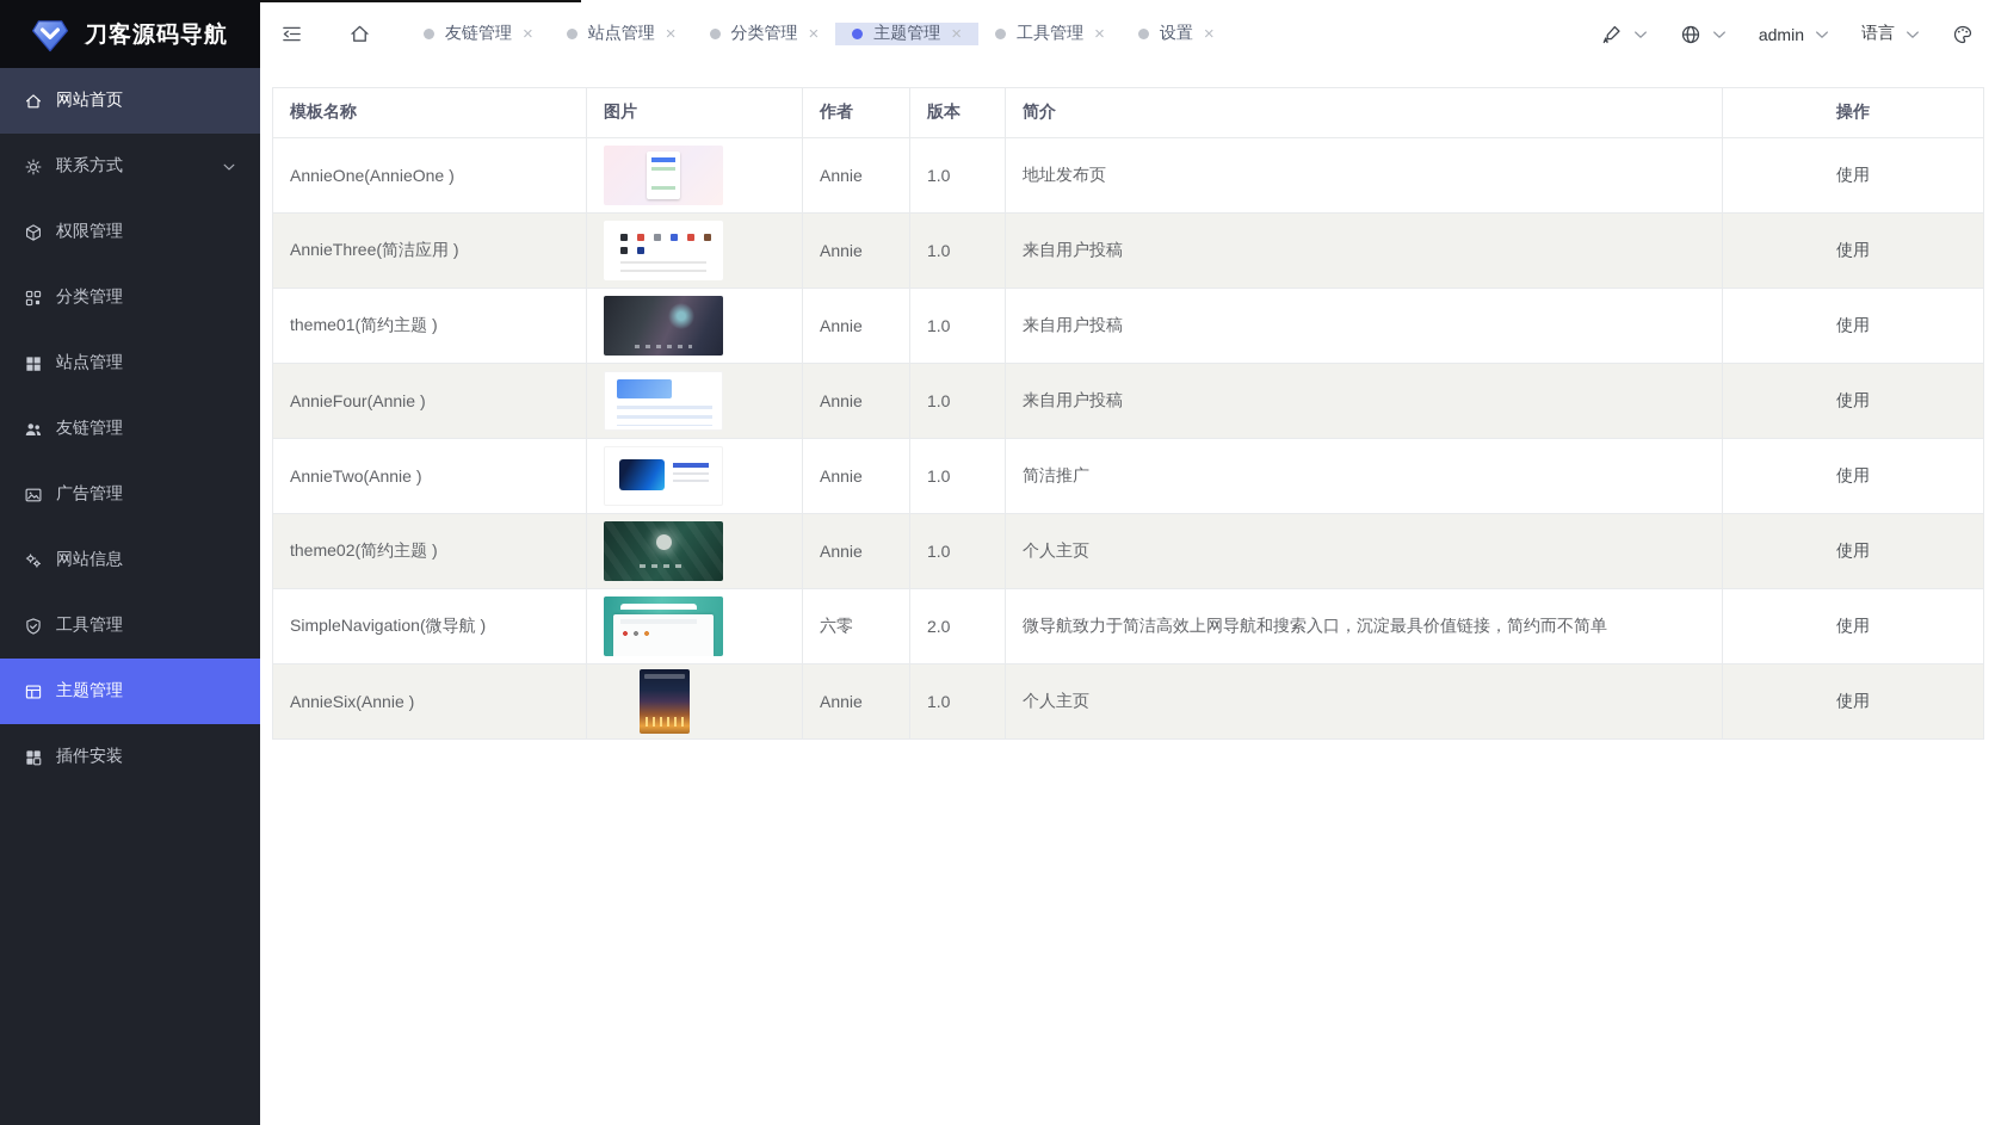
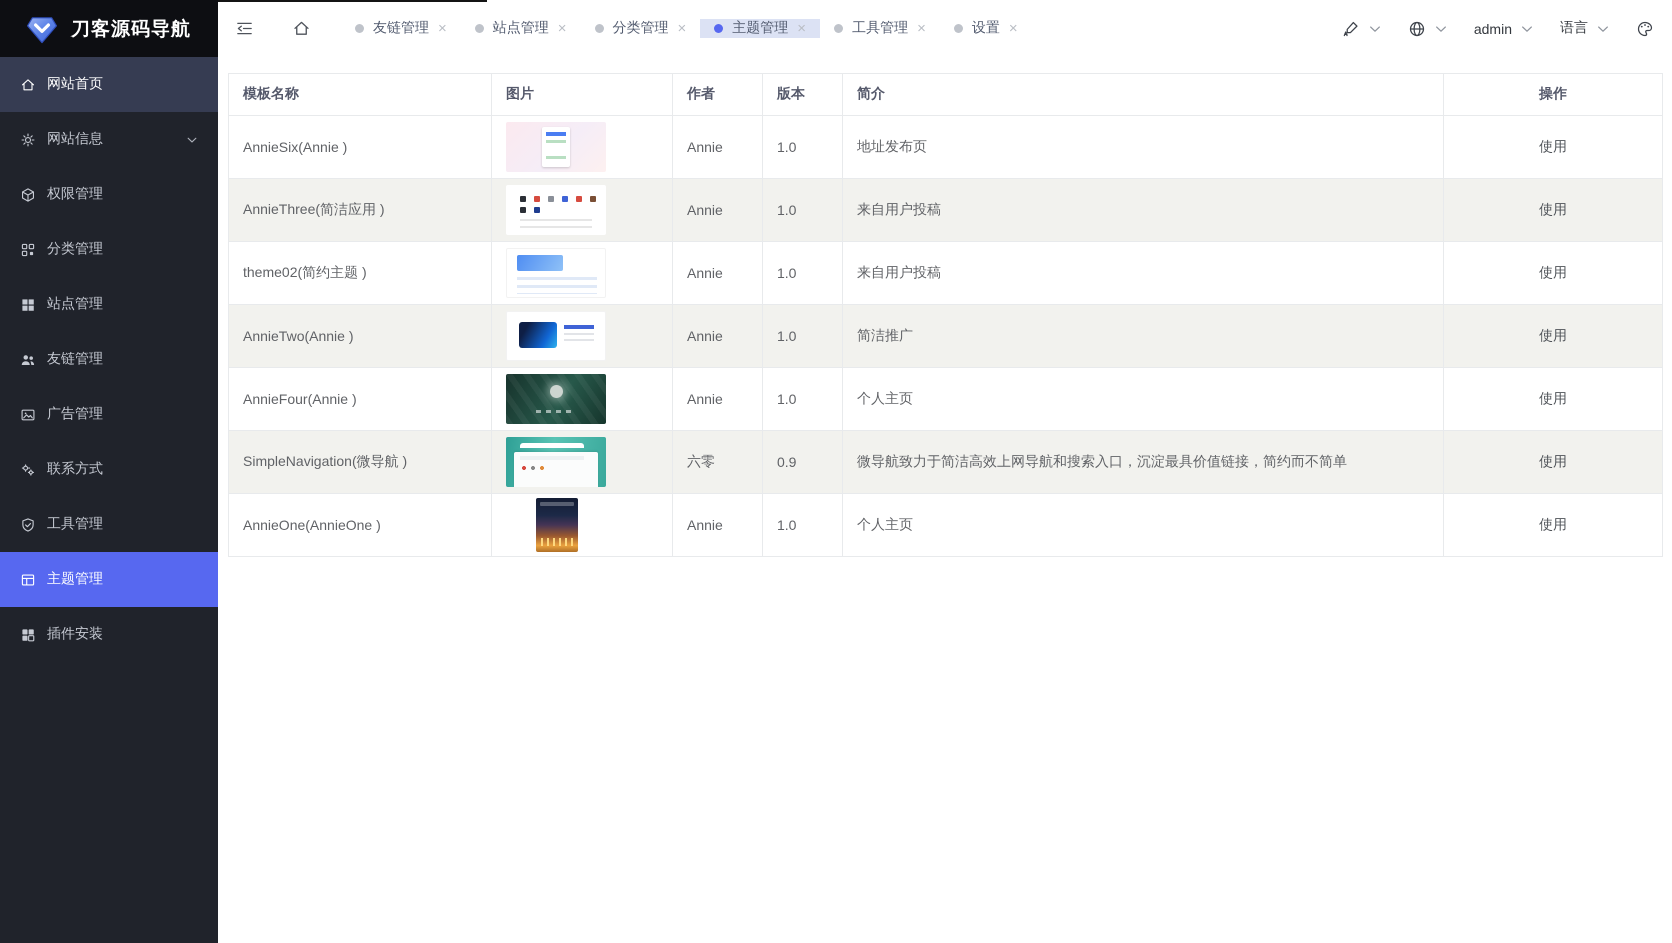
  刀客源码导航
  网站首页
- 联系方式
+ 网站信息
  权限管理
  分类管理
  站点管理
  友链管理
  广告管理
- 网站信息
+ 联系方式
  工具管理
  主题管理
  插件安装
  友链管理
  ×
  站点管理
  ×
  分类管理
  ×
  主题管理
  ×
  工具管理
  ×
  设置
  ×
  admin
  语言
  模板名称	图片	作者	版本	简介	操作
- AnnieOne(AnnieOne )		Annie	1.0	地址发布页	使用
+ AnnieSix(Annie )		Annie	1.0	地址发布页	使用
  AnnieThree(简洁应用 )		Annie	1.0	来自用户投稿	使用
- theme01(简约主题 )		Annie	1.0	来自用户投稿	使用
- AnnieFour(Annie )		Annie	1.0	来自用户投稿	使用
+ theme02(简约主题 )		Annie	1.0	来自用户投稿	使用
  AnnieTwo(Annie )		Annie	1.0	简洁推广	使用
- theme02(简约主题 )		Annie	1.0	个人主页	使用
+ AnnieFour(Annie )		Annie	1.0	个人主页	使用
- SimpleNavigation(微导航 )		六零	2.0	微导航致力于简洁高效上网导航和搜索入口，沉淀最具价值链接，简约而不简单	使用
+ SimpleNavigation(微导航 )		六零	0.9	微导航致力于简洁高效上网导航和搜索入口，沉淀最具价值链接，简约而不简单	使用
- AnnieSix(Annie )		Annie	1.0	个人主页	使用
+ AnnieOne(AnnieOne )		Annie	1.0	个人主页	使用
